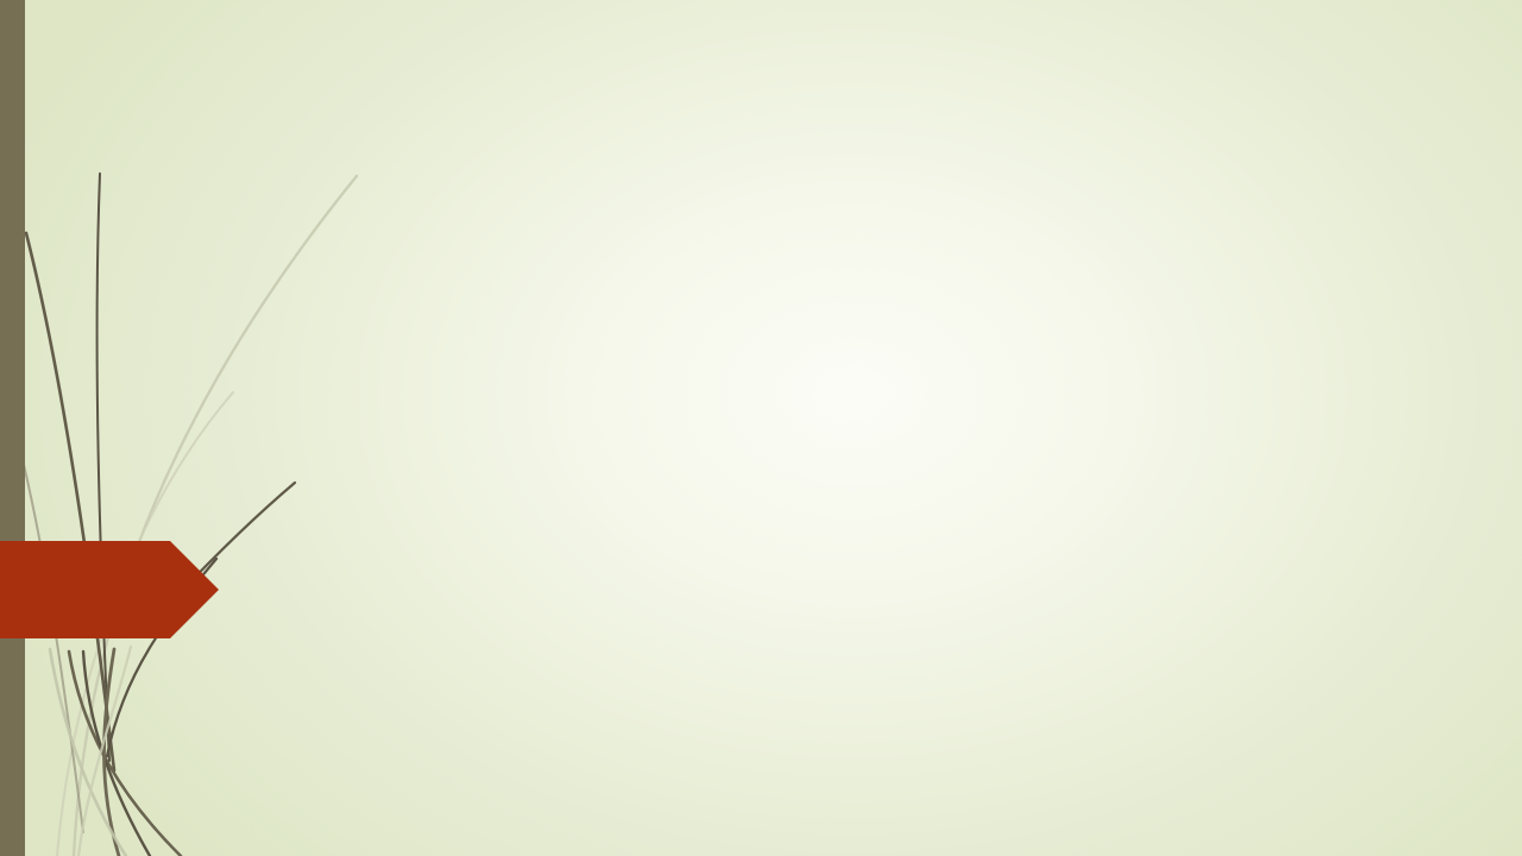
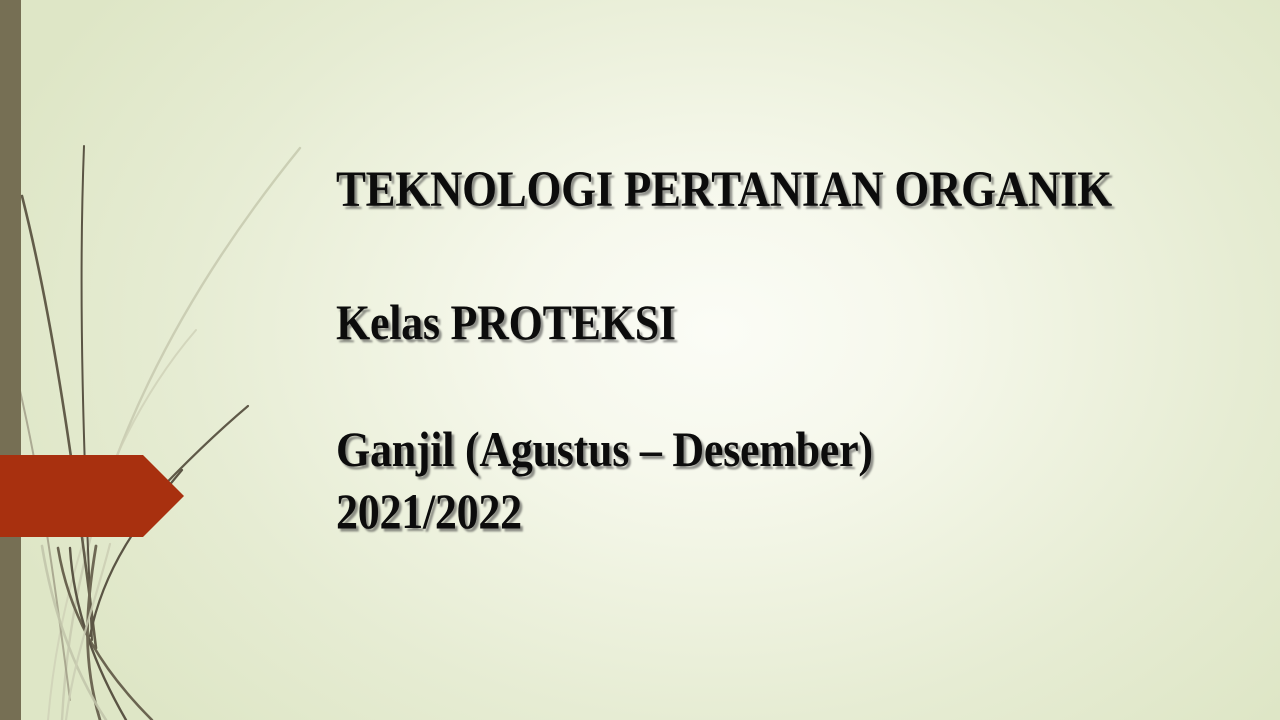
+ TEKNOLOGI PERTANIAN ORGANIK
+ Kelas PROTEKSI
+ Ganjil (Agustus – Desember)
+ 2021/2022
